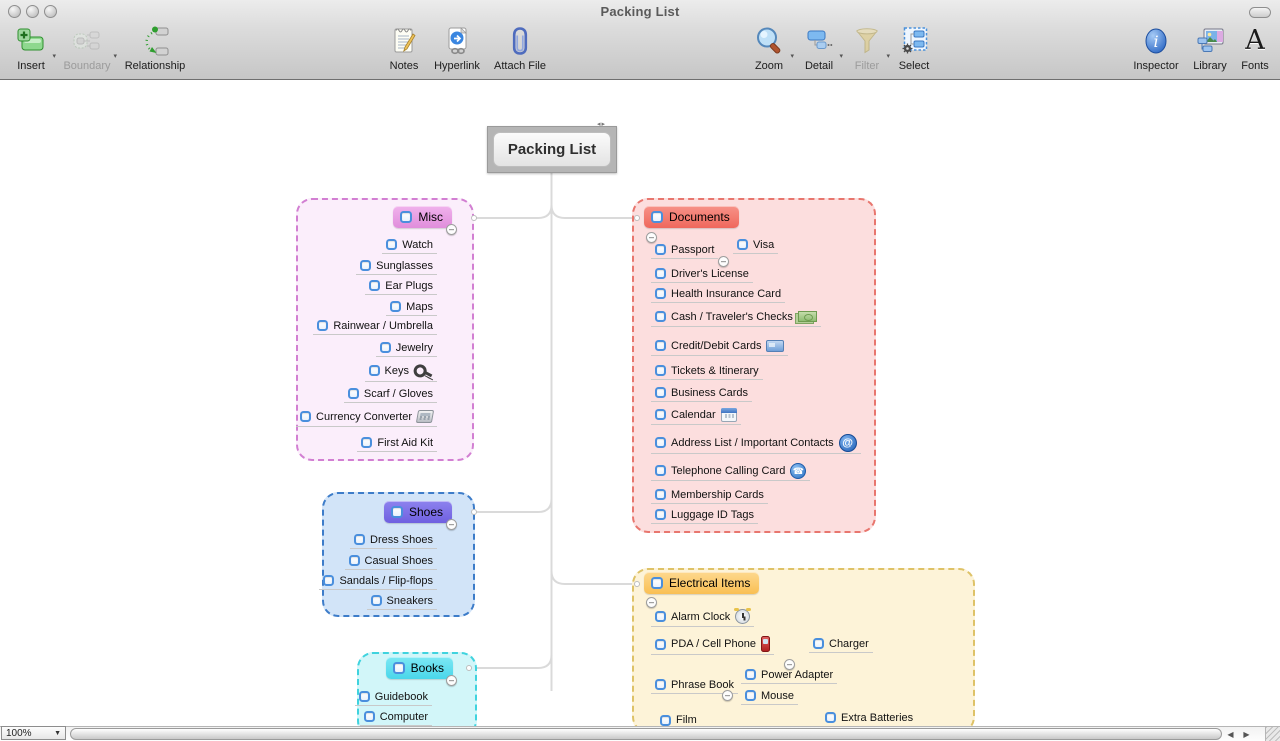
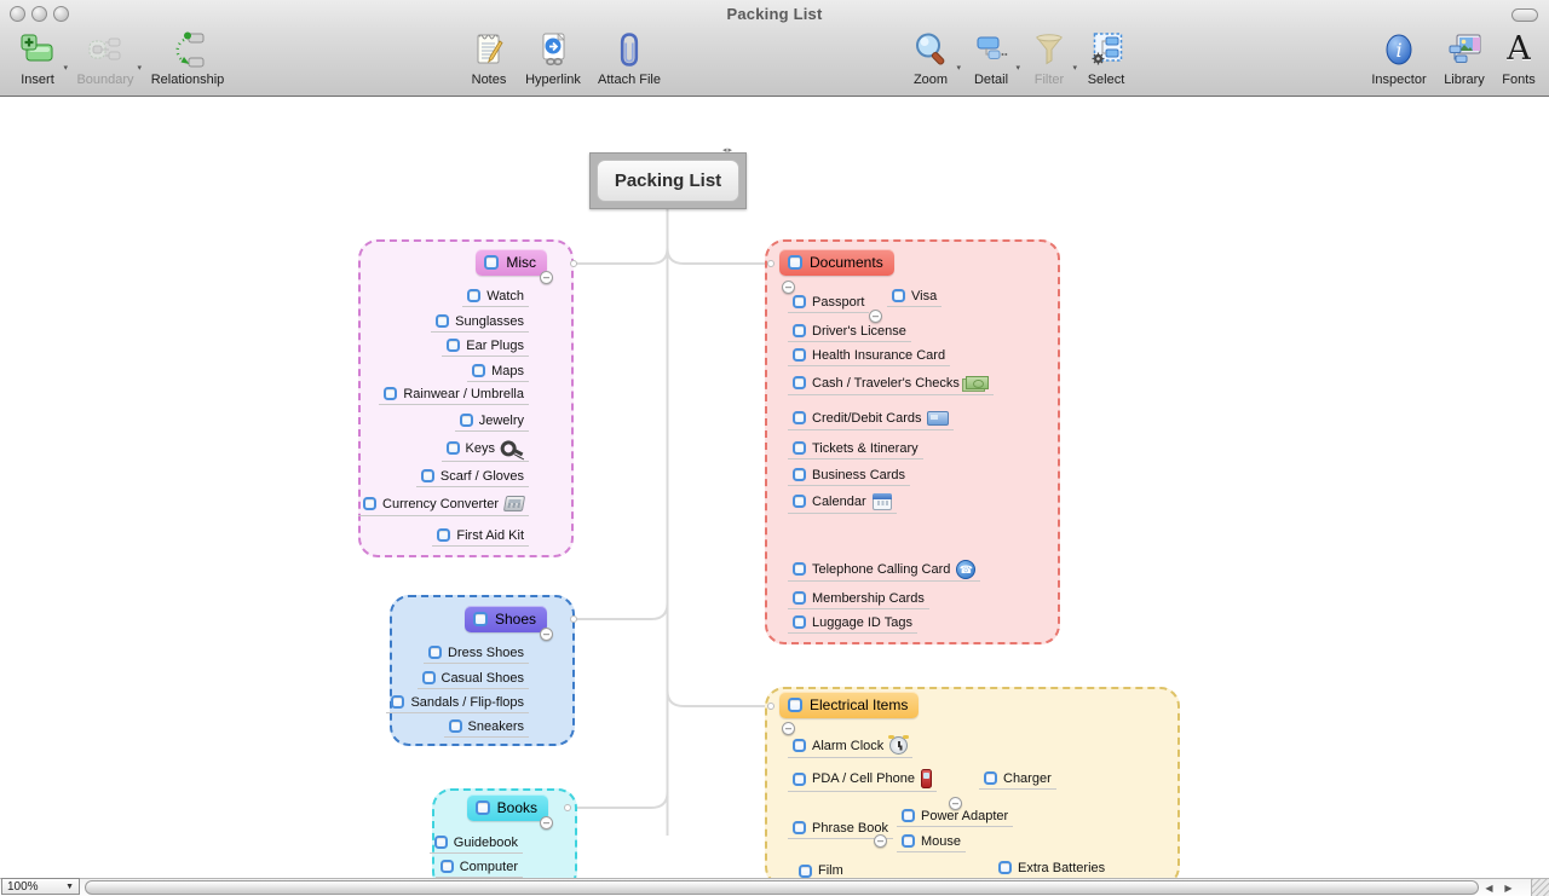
  Packing List
  Insert
  Boundary
  Relationship
  Notes
  Hyperlink
  Attach File
  Zoom
  Detail
  Filter
  Select
  i
  Inspector
  Library
  A
  Fonts
  Packing List
  Misc
  –
  Watch
  Sunglasses
  Ear Plugs
  Maps
  Rainwear / Umbrella
  Jewelry
  Keys
  Scarf / Gloves
  Currency Converter
  First Aid Kit
  Documents
  –
  Passport
  Visa
  –
  Driver's License
  Health Insurance Card
  Cash / Traveler's Checks
  Credit/Debit Cards
  Tickets & Itinerary
  Business Cards
  Calendar
- Address List / Important Contacts
  Telephone Calling Card
  Membership Cards
  Luggage ID Tags
  Shoes
  –
  Dress Shoes
  Casual Shoes
  Sandals / Flip-flops
  Sneakers
  Books
  –
  Guidebook
  Computer
  Electrical Items
  –
  Alarm Clock
  PDA / Cell Phone
  Charger
  –
  Phrase Book
  Power Adapter
  Mouse
  –
  Film
  Extra Batteries
  ◀
  ▶
  100%
